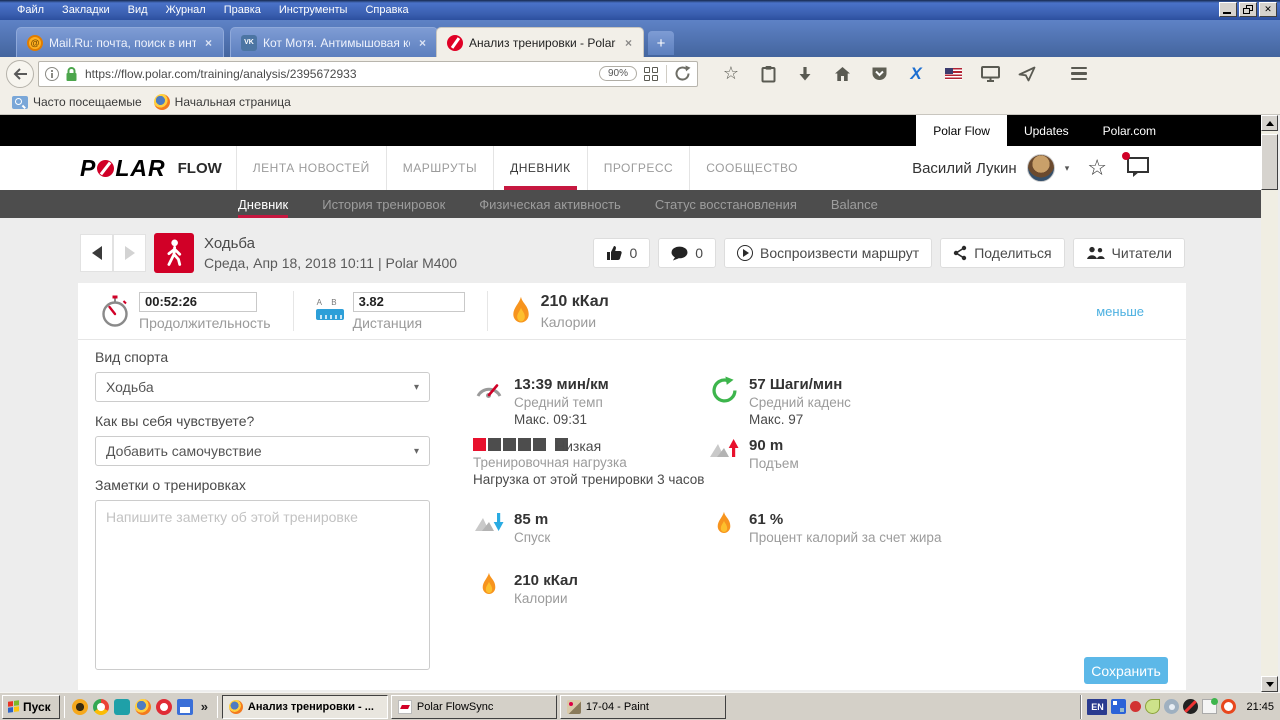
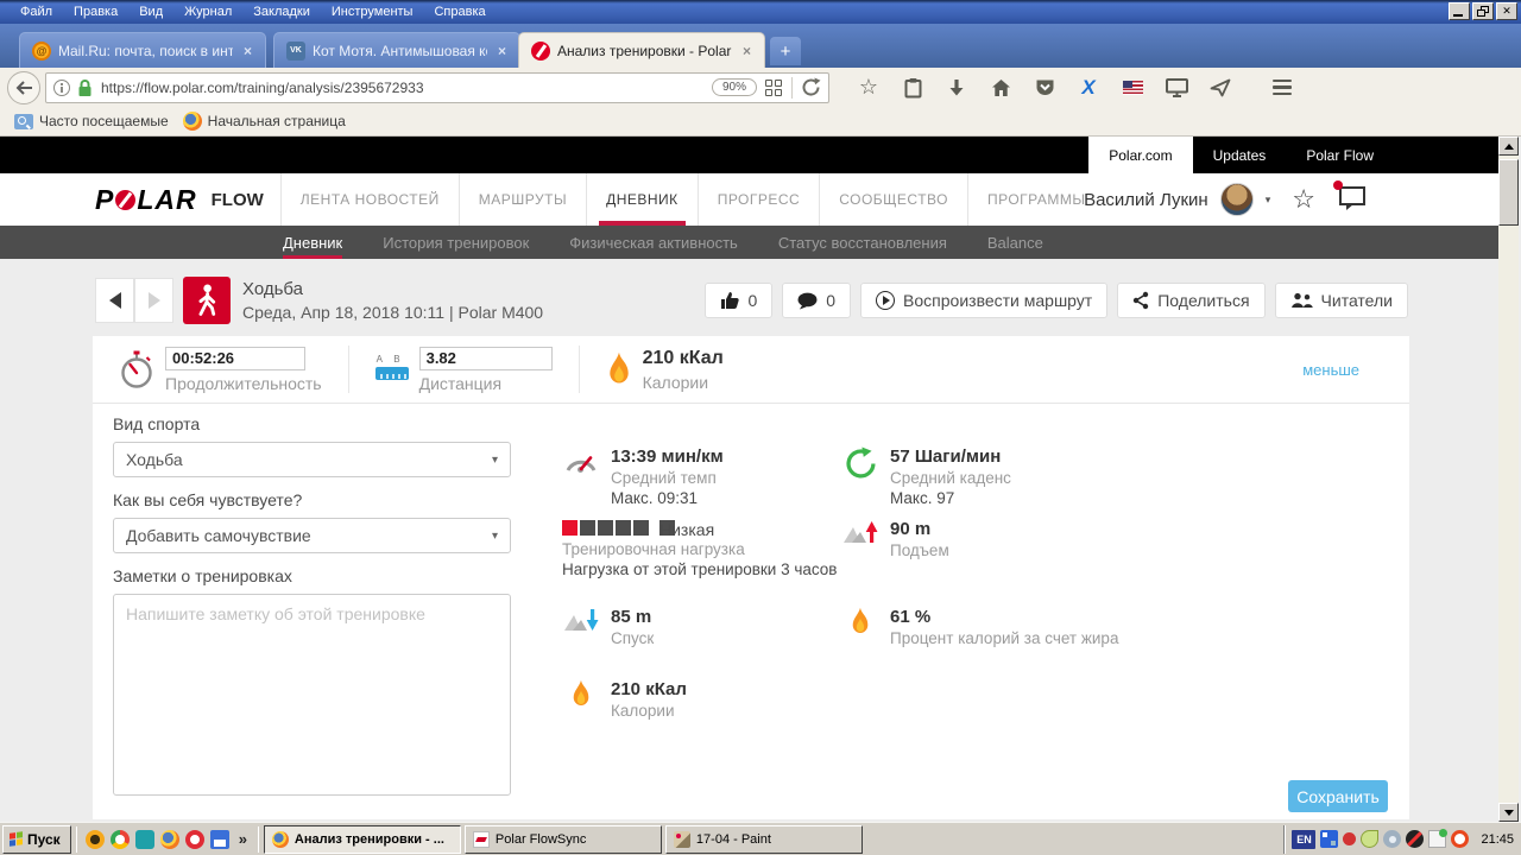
  Файл
- Закладки
+ Правка
  Вид
  Журнал
- Правка
+ Закладки
  Инструменты
  Справка
  ✕
  @
  Mail.Ru: почта, поиск в инт
  ×
  Кот Мотя. Антимышовая к
  ×
  Анализ тренировки - Polar
  ×
  +
  https://flow.polar.com/training/analysis/2395672933
  90%
  ☆
  X
  Часто посещаемые
  Начальная страница
- Polar Flow
+ Polar.com
  Updates
- Polar.com
+ Polar Flow
  P
  LAR
  FLOW
  ЛЕНТА НОВОСТЕЙ
  МАРШРУТЫ
  ДНЕВНИК
  ПРОГРЕСС
  СООБЩЕСТВО
+ ПРОГРАММЫ
  Василий Лукин
  ▾
  ☆
  Дневник
  История тренировок
  Физическая активность
  Статус восстановления
  Balance
  Ходьба
  Среда, Апр 18, 2018 10:11 | Polar M400
  0
  0
  Воспроизвести маршрут
  Поделиться
  Читатели
  00:52:26
  Продолжительность
  A
  B
  3.82
  Дистанция
  210 кКал
  Калории
  меньше
  Вид спорта
  Ходьба
  ▾
  Как вы себя чувствуете?
  Добавить самочувствие
  ▾
  Заметки о тренировках
  Напишите заметку об этой тренировке
  13:39 мин/км
  Средний темп
  Макс. 09:31
  Низкая
  Тренировочная нагрузка
  Нагрузка от этой тренировки 3 часов
  85 m
  Спуск
  210 кКал
  Калории
  57 Шаги/мин
  Средний каденс
  Макс. 97
  90 m
  Подъем
  61 %
  Процент калорий за счет жира
  Сохранить
  Пуск
  »
  Анализ тренировки - ...
  Polar FlowSync
  17-04 - Paint
  EN
  21:45
